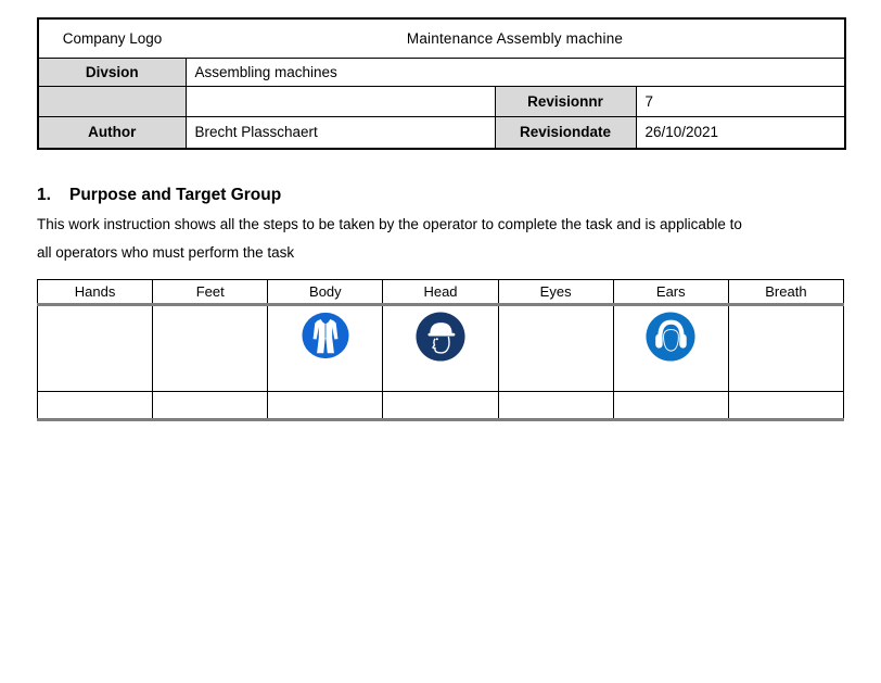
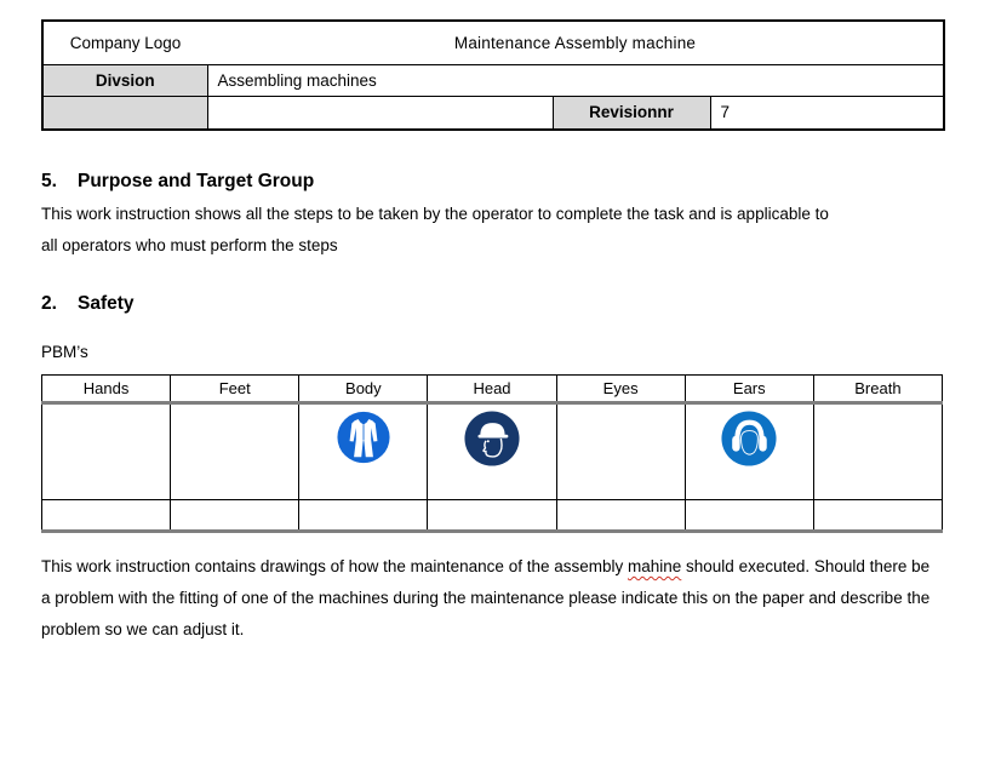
  Company Logo	Maintenance Assembly machine
  Divsion	Assembling machines
  		Revisionnr	7
- Author	Brecht Plasschaert	Revisiondate	26/10/2021
- 1.
+ 5.
  Purpose and Target Group
- This work instruction shows all the steps to be taken by the operator to complete the task and is applicable to all operators who must perform the task
+ This work instruction shows all the steps to be taken by the operator to complete the task and is applicable to all operators who must perform the steps
+ 2.
+ Safety
+ PBM’s
  Hands	Feet	Body	Head	Eyes	Ears	Breath
+ This work instruction contains drawings of how the maintenance of the assembly mahine should executed. Should there be a problem with the fitting of one of the machines during the maintenance please indicate this on the paper and describe the problem so we can adjust it.
